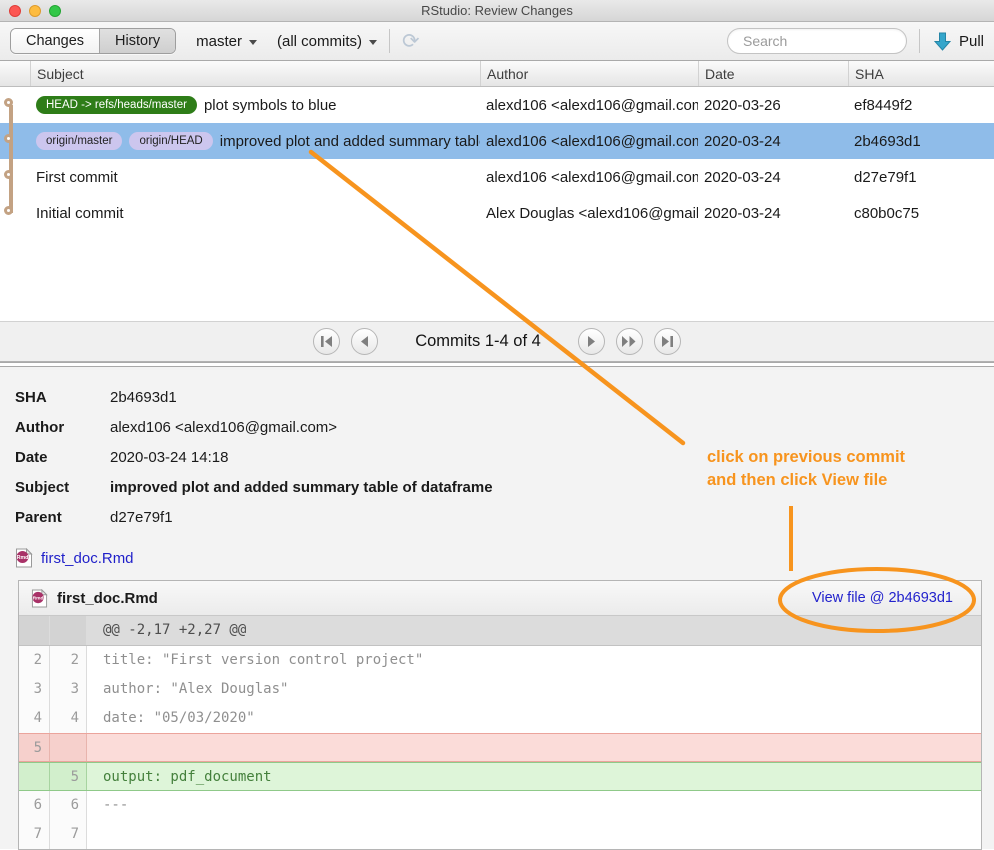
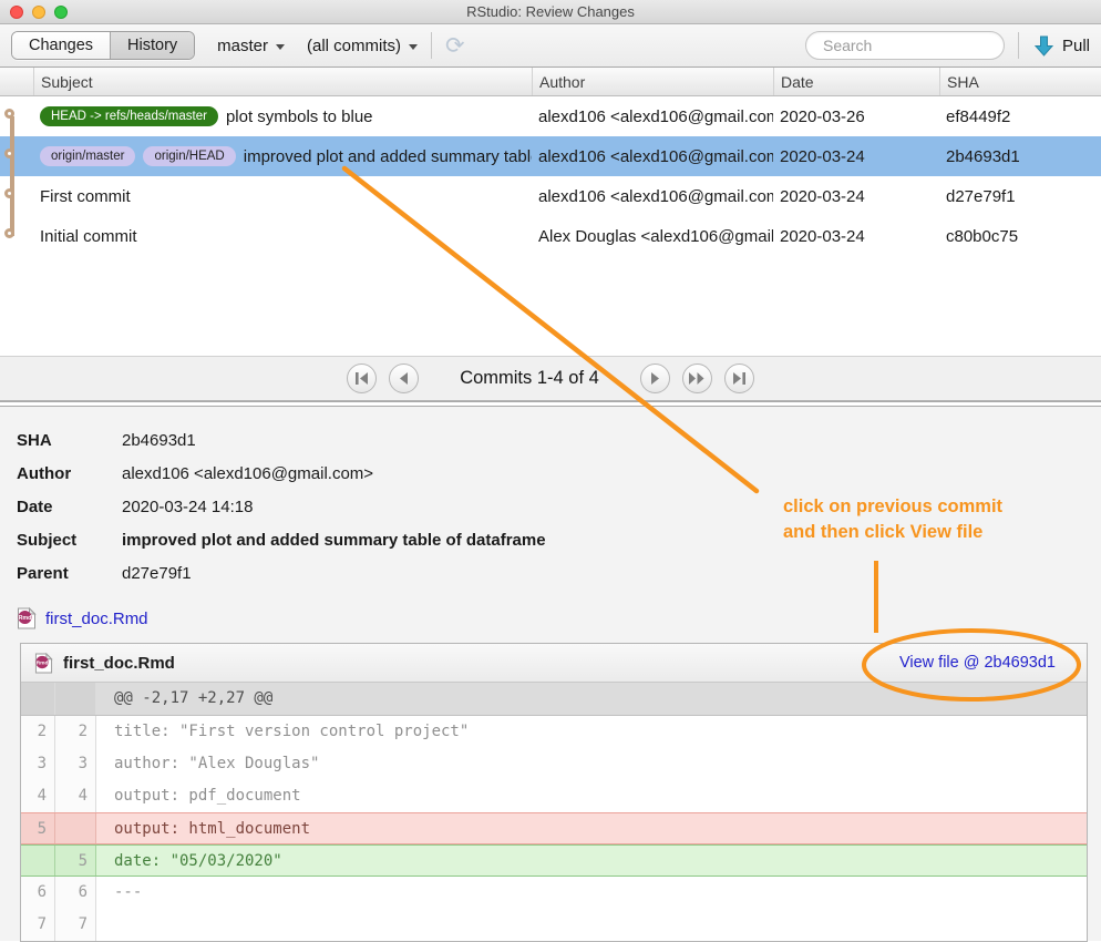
  RStudio: Review Changes
  Changes
  History
  master
  (all commits)
  ⟳
  Search
  Pull
  Subject
  Author
  Date
  SHA
  HEAD -> refs/heads/master
  plot symbols to blue
  alexd106 <alexd106@gmail.co
  2020-03-26
  ef8449f2
  origin/master
  origin/HEAD
  improved plot and added summary tabl
  alexd106 <alexd106@gmail.co
  2020-03-24
  2b4693d1
  First commit
  alexd106 <alexd106@gmail.co
  2020-03-24
  d27e79f1
  Initial commit
  Alex Douglas <alexd106@gmail
  2020-03-24
  c80b0c75
  Commits 1-4 of 4
  SHA
  2b4693d1
  Author
  alexd106 <alexd106@gmail.com>
  Date
  2020-03-24 14:18
  Subject
  improved plot and added summary table of dataframe
  Parent
  d27e79f1
  first_doc.Rmd
  first_doc.Rmd
  View file @ 2b4693d1
  @@ -2,17 +2,27 @@
  2
  2
  title: "First version control project"
  3
  3
  author: "Alex Douglas"
  4
  4
- date: "05/03/2020"
+ output: pdf_document
  5
+ output: html_document
  5
- output: pdf_document
+ date: "05/03/2020"
  6
  6
  ---
  7
  7
  click on previous commit
  and then click View file
